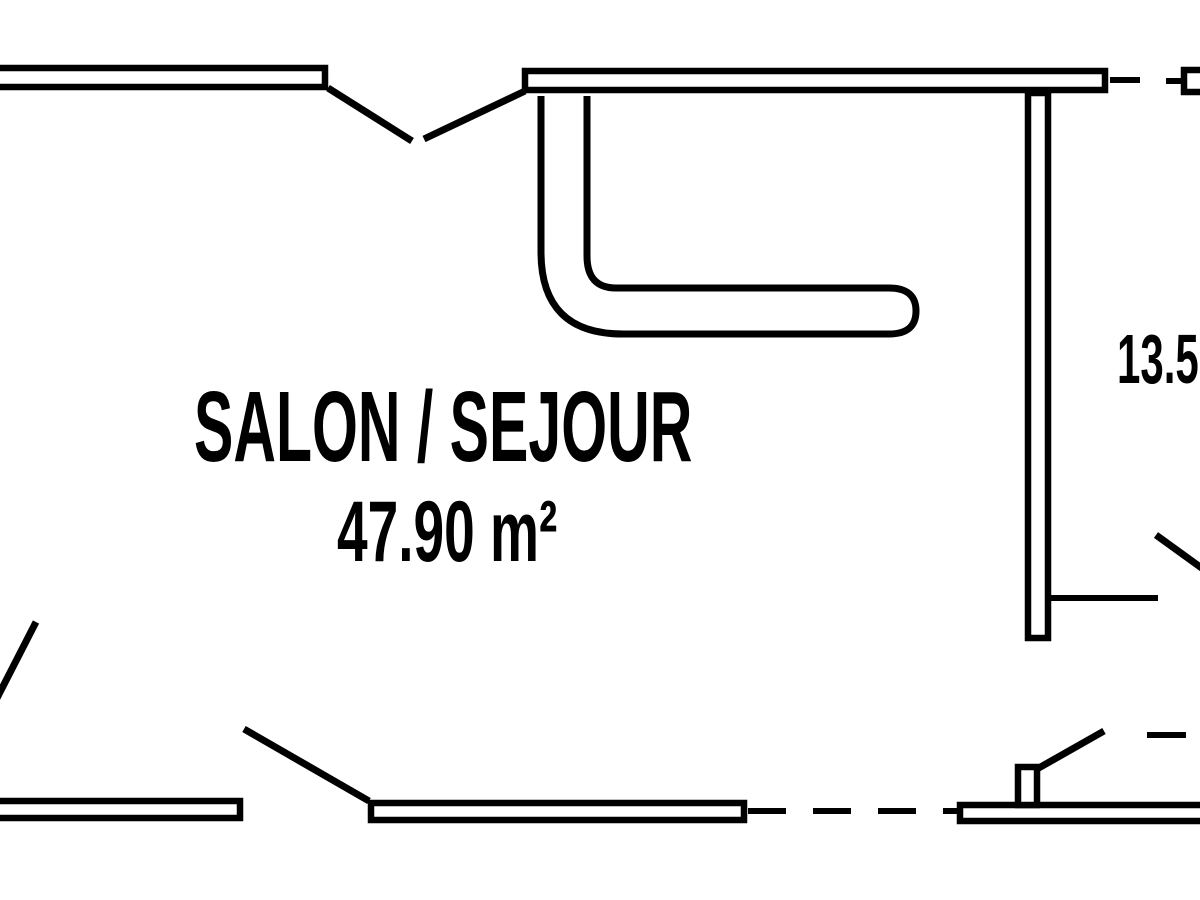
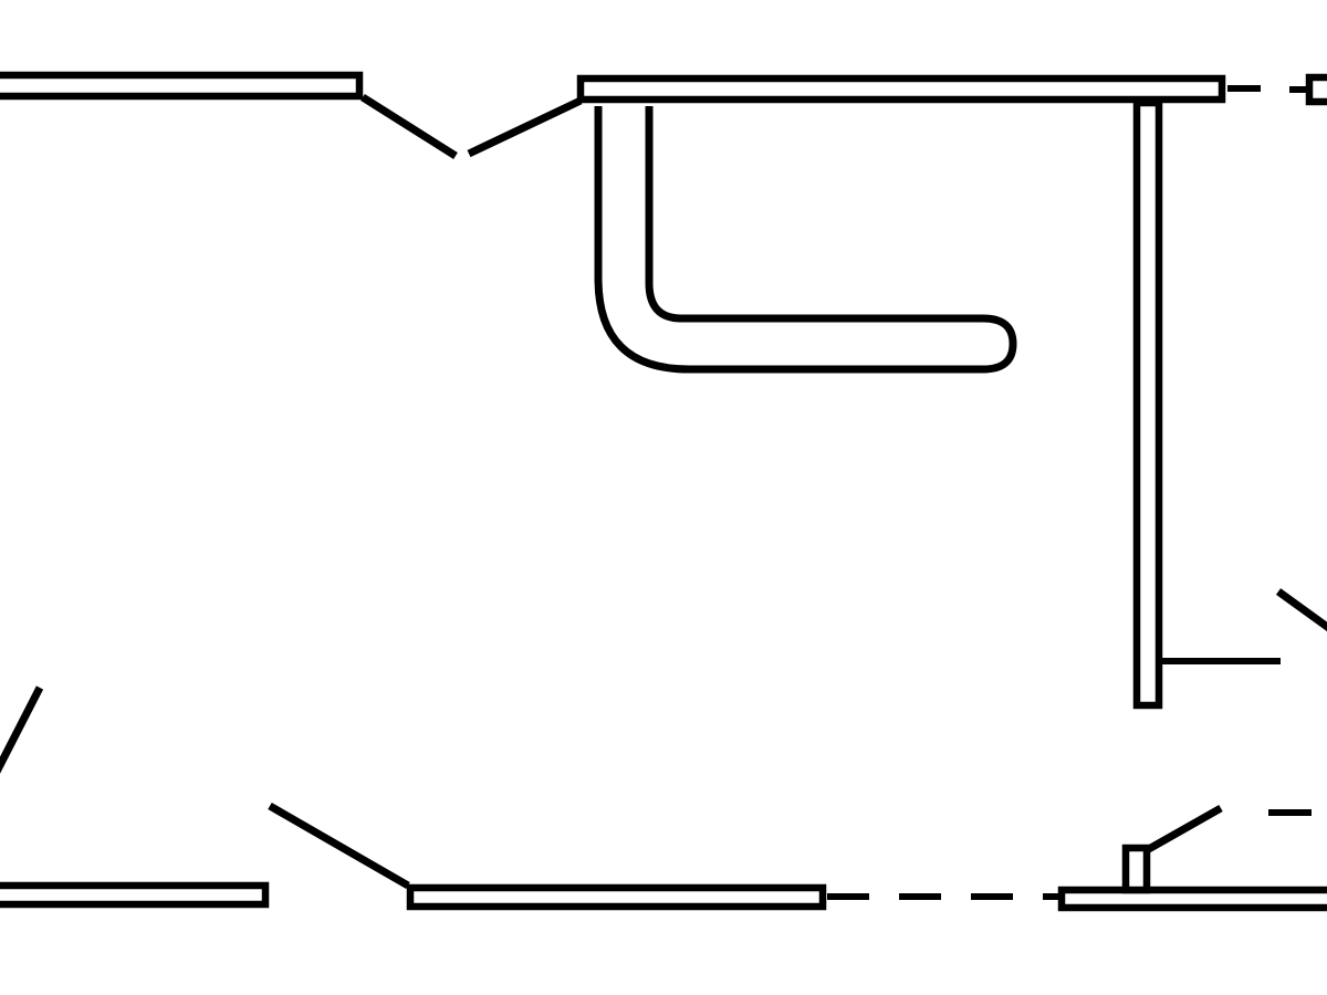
- SALON / SEJOUR
- 47.90 m²
- 13.5
